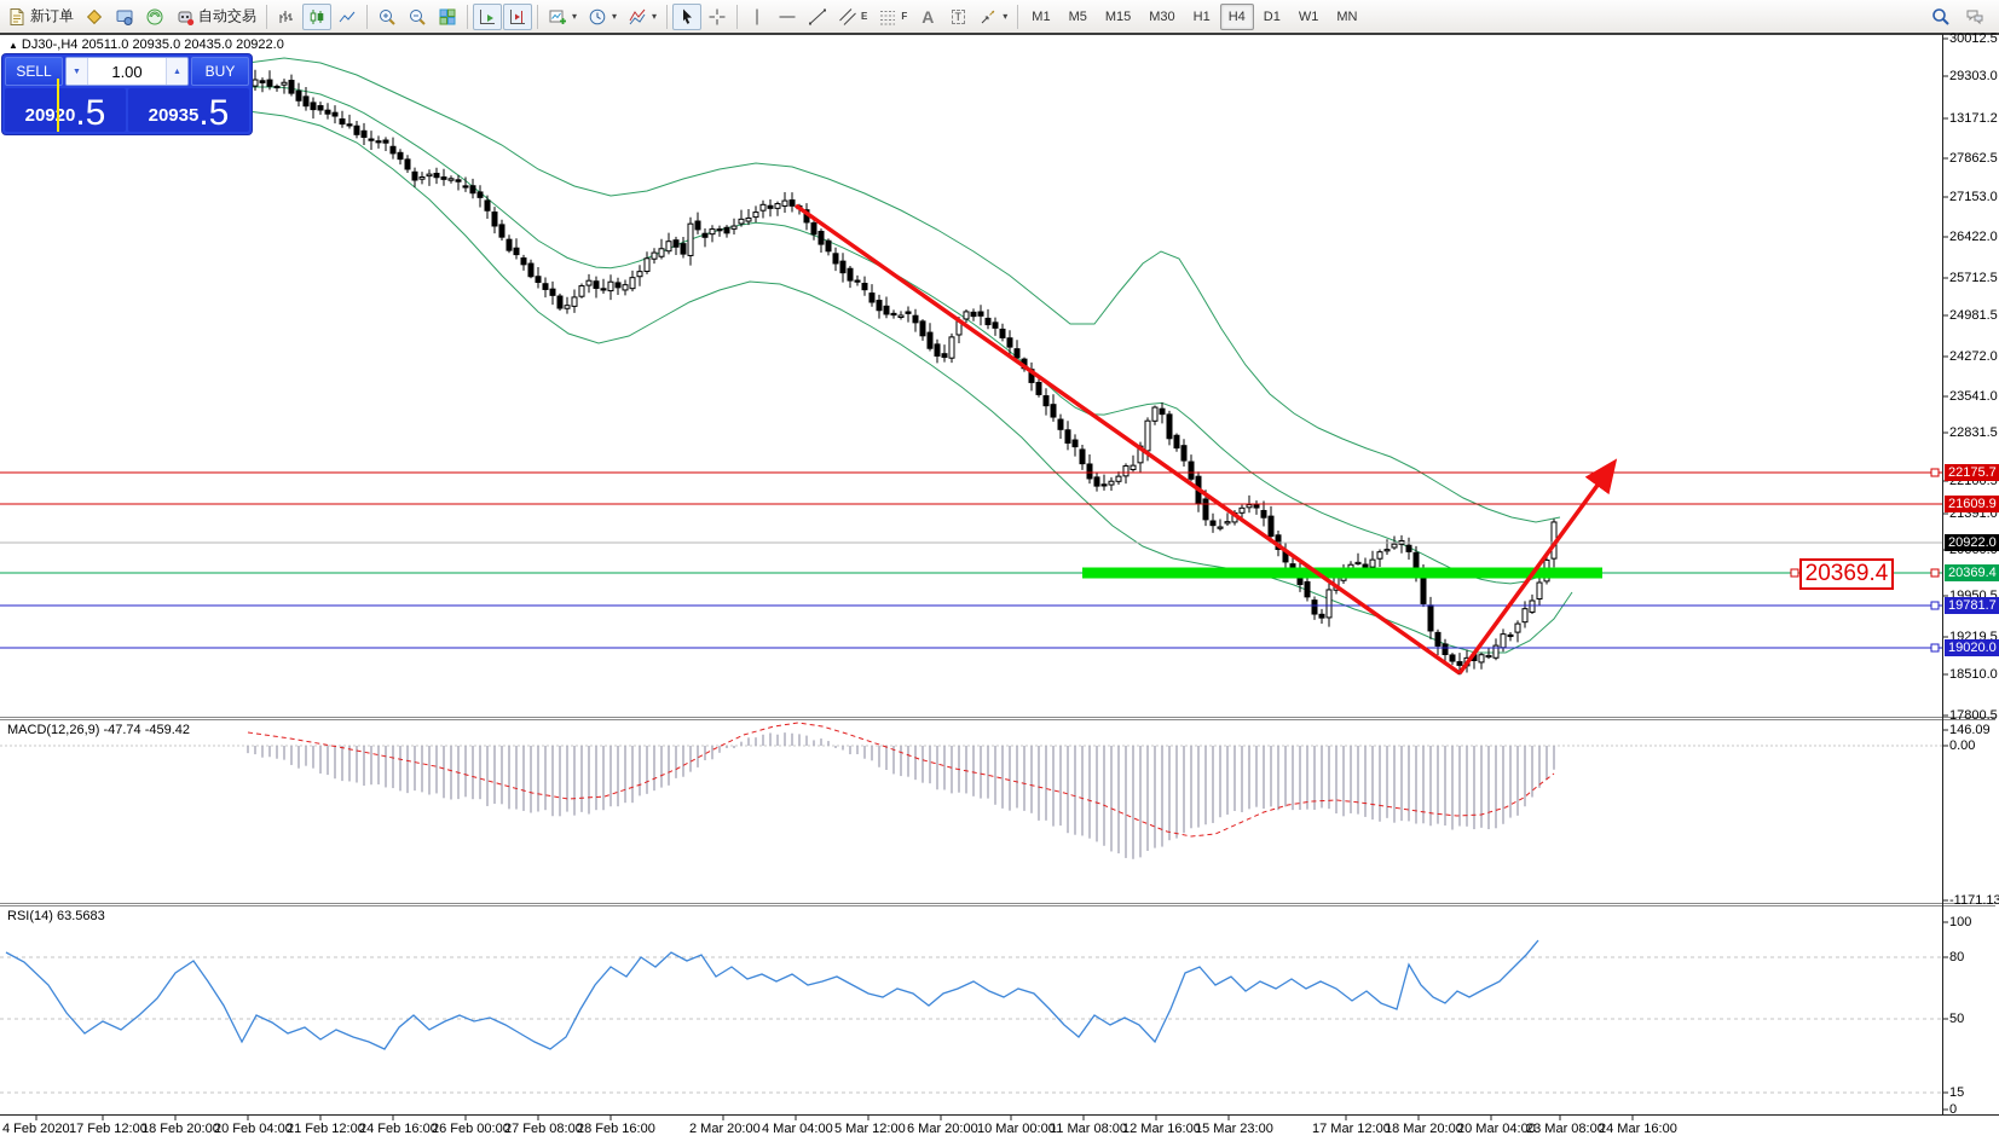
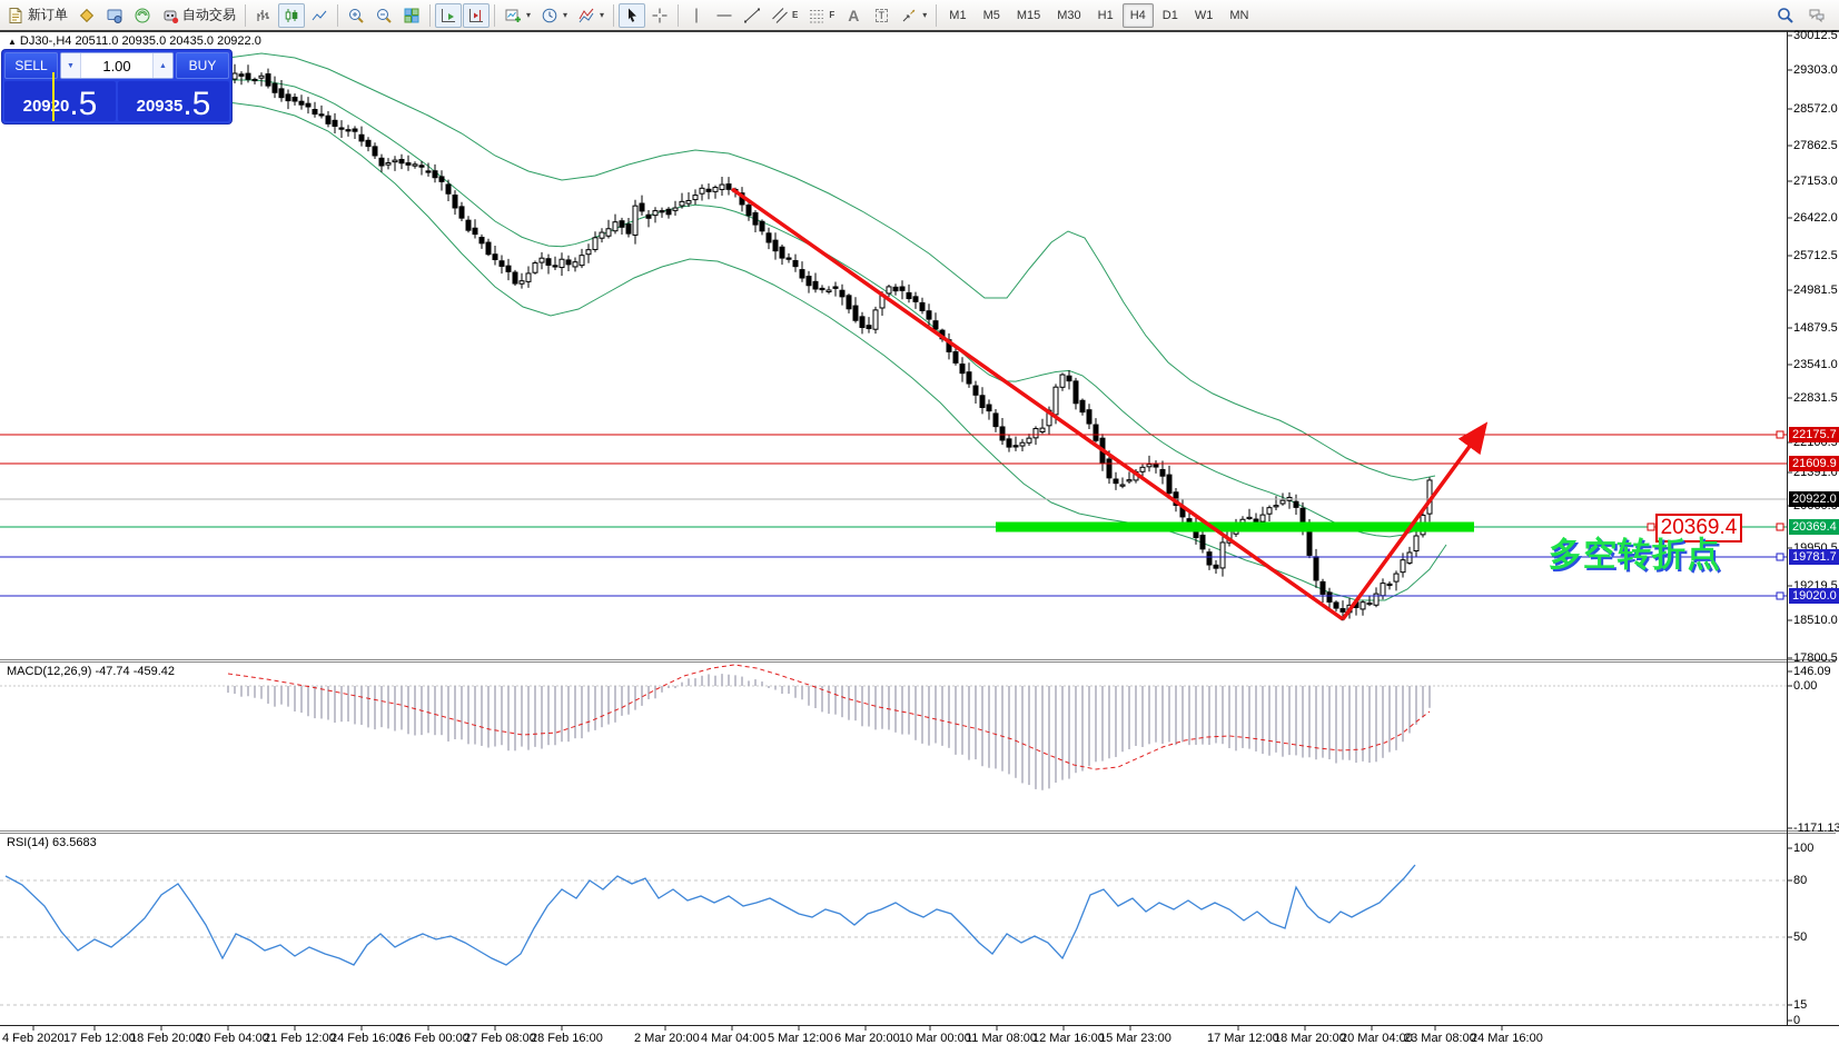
  新订单
  自动交易
  ▾
  ▾
  ▾
  E
  F
  A
  T
  ▾
  M1
  M5
  M15
  M30
  H1
  H4
  D1
  W1
  MN
  ▲ DJ30-,H4 20511.0 20935.0 20435.0 20922.0
  SELL
  1.00
  BUY
  20920
  .5
  20935
  .5
  MACD(12,26,9) -47.74 -459.42
  RSI(14) 63.5683
  30012.5
  29303.0
- 13171.2
+ 28572.0
  27862.5
  27153.0
  26422.0
  25712.5
  24981.5
- 24272.0
+ 14879.5
  23541.0
  22831.5
  22100.5
  21391.0
  19950.5
  19219.5
  18510.0
  17800.5
  146.09
  0.00
  -1171.13
  100
  80
  50
  15
  0
  22175.7
  21609.9
  20922.0
  20369.4
  19781.7
  19020.0
  4 Feb 2020
  17 Feb 12:00
  18 Feb 20:00
  20 Feb 04:00
  21 Feb 12:00
  24 Feb 16:00
  26 Feb 00:00
  27 Feb 08:00
  28 Feb 16:00
  2 Mar 20:00
  4 Mar 04:00
  5 Mar 12:00
  6 Mar 20:00
  10 Mar 00:00
  11 Mar 08:00
  12 Mar 16:00
  15 Mar 23:00
  17 Mar 12:00
  18 Mar 20:00
  20 Mar 04:00
  23 Mar 08:00
  24 Mar 16:00
  20369.4
+ 多空转折点
